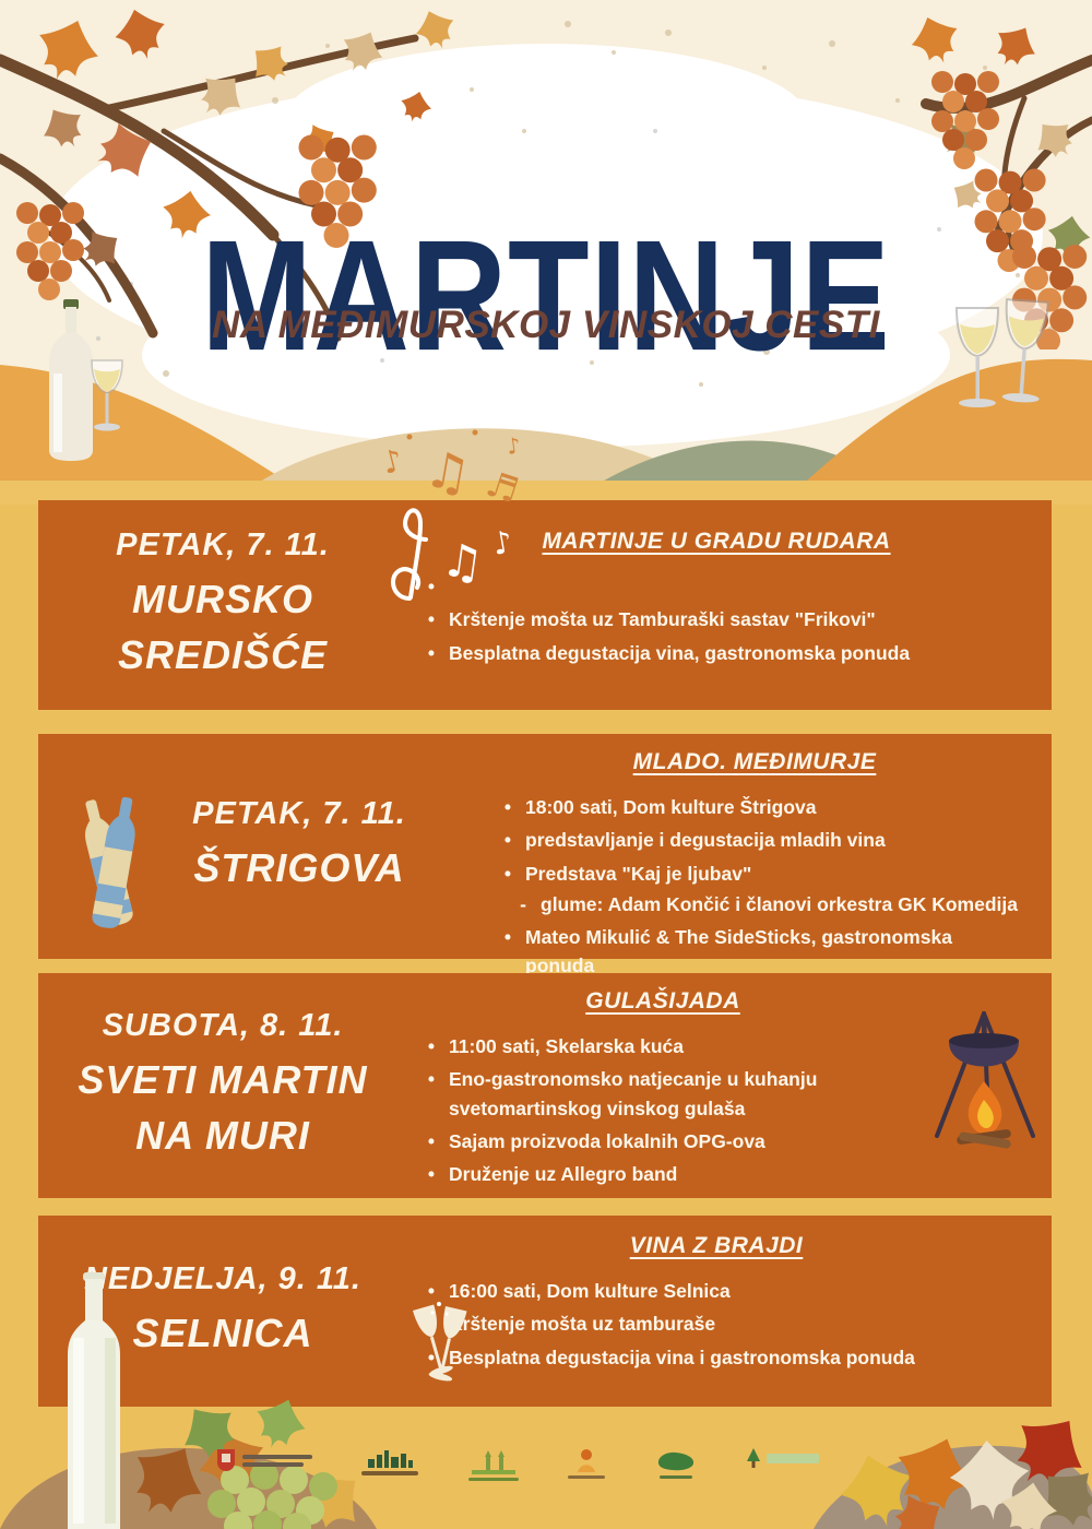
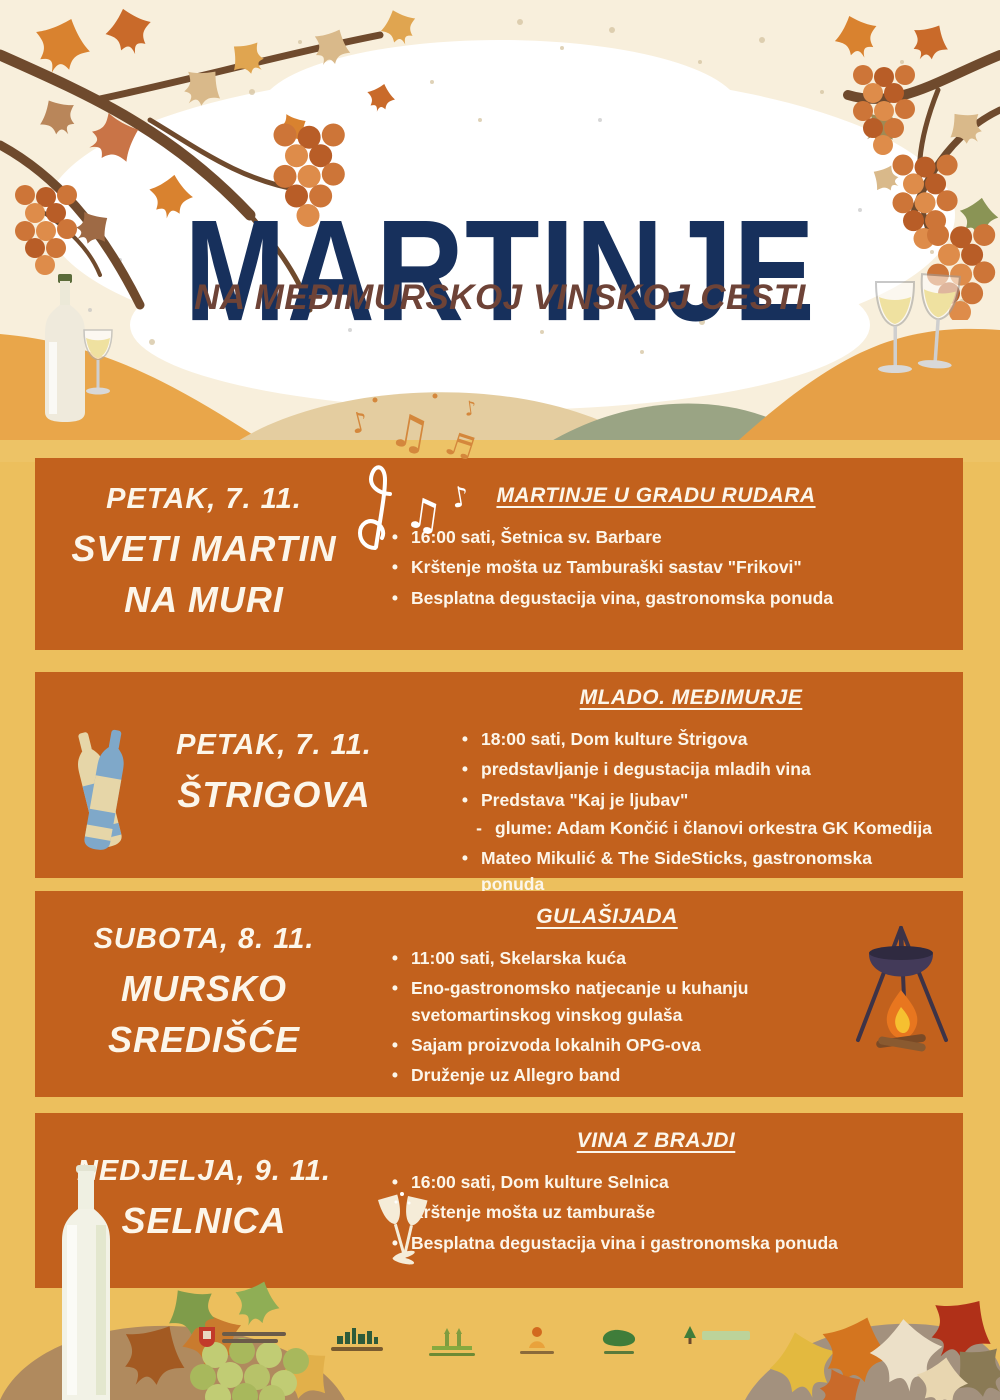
  MARTINJE
  NA MEĐIMURSKOJ VINSKOJ CESTI
  PETAK, 7. 11.
- MURSKO SREDIŠĆE
+ SVETI MARTIN NA MURI
  MARTINJE U GRADU RUDARA
  •
+ 16:00 sati, Šetnica sv. Barbare
  •
  Krštenje mošta uz Tamburaški sastav "Frikovi"
  •
  Besplatna degustacija vina, gastronomska ponuda
  PETAK, 7. 11.
  ŠTRIGOVA
  MLADO. MEĐIMURJE
  •
  18:00 sati, Dom kulture Štrigova
  •
  predstavljanje i degustacija mladih vina
  •
  Predstava "Kaj je ljubav"
  -
  glume: Adam Končić i članovi orkestra GK Komedija
  •
  Mateo Mikulić & The SideSticks, gastronomska ponuda
  SUBOTA, 8. 11.
- SVETI MARTIN NA MURI
+ MURSKO SREDIŠĆE
  GULAŠIJADA
  •
  11:00 sati, Skelarska kuća
  •
  Eno-gastronomsko natjecanje u kuhanju svetomartinskog vinskog gulaša
  •
  Sajam proizvoda lokalnih OPG-ova
  •
  Druženje uz Allegro band
  EDJELJA, 9. 11.
  SELNICA
  VINA Z BRAJDI
  •
  16:00 sati, Dom kulture Selnica
  rštenje mošta uz tamburaše
  •
  Besplatna degustacija vina i gastronomska ponuda
